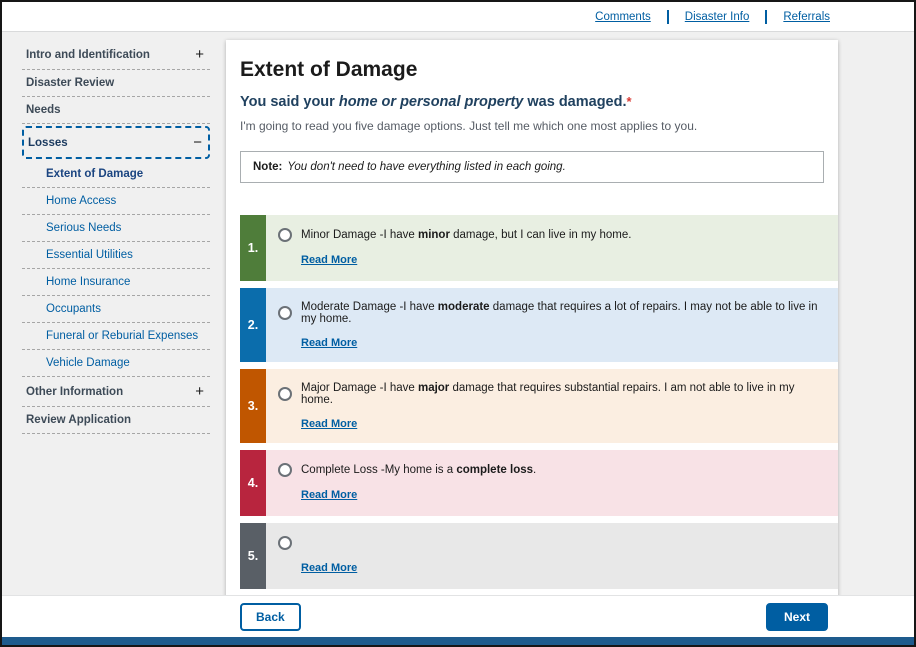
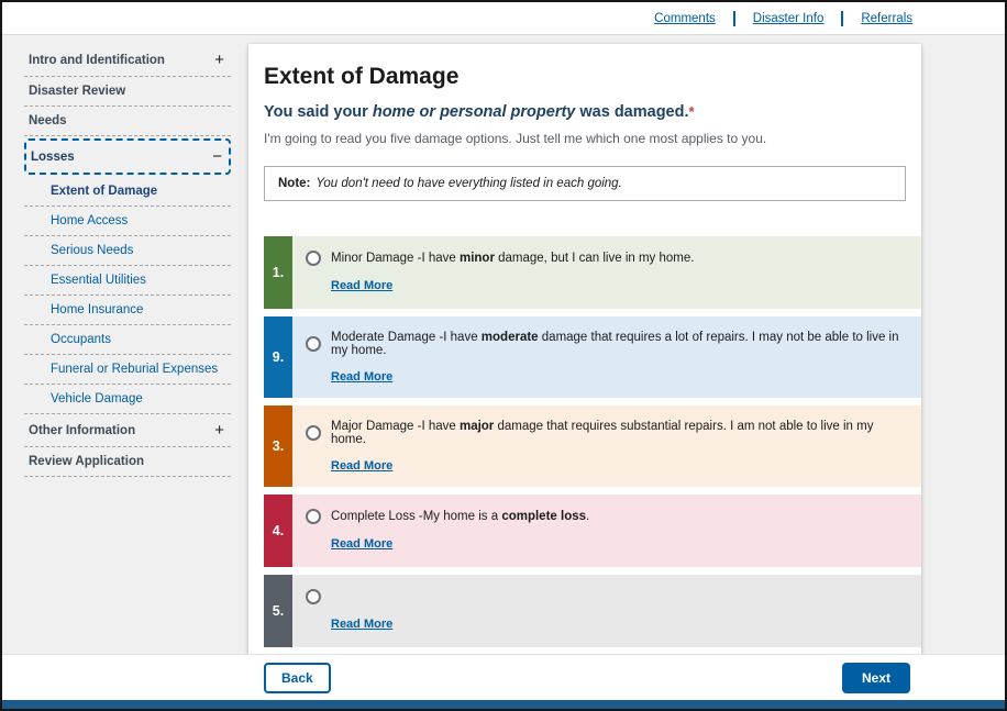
  Comments
  Disaster Info
  Referrals
  Intro and Identification
  +
  Disaster Review
  Needs
  Losses
  −
  Extent of Damage
  Home Access
  Serious Needs
  Essential Utilities
  Home Insurance
  Occupants
  Funeral or Reburial Expenses
  Vehicle Damage
  Other Information
  +
  Review Application
  Extent of Damage
  You said your home or personal property was damaged.*
  I'm going to read you five damage options. Just tell me which one most applies to you.
  Note: You don't need to have everything listed in each going.
  1.
  Minor Damage -I have minor damage, but I can live in my home.
  Read More
- 2.
+ 9.
  Moderate Damage -I have moderate damage that requires a lot of repairs. I may not be able to live in my home.
  Read More
  3.
  Major Damage -I have major damage that requires substantial repairs. I am not able to live in my home.
  Read More
  4.
  Complete Loss -My home is a complete loss.
  Read More
  5.
  Read More
  Back
  Next
